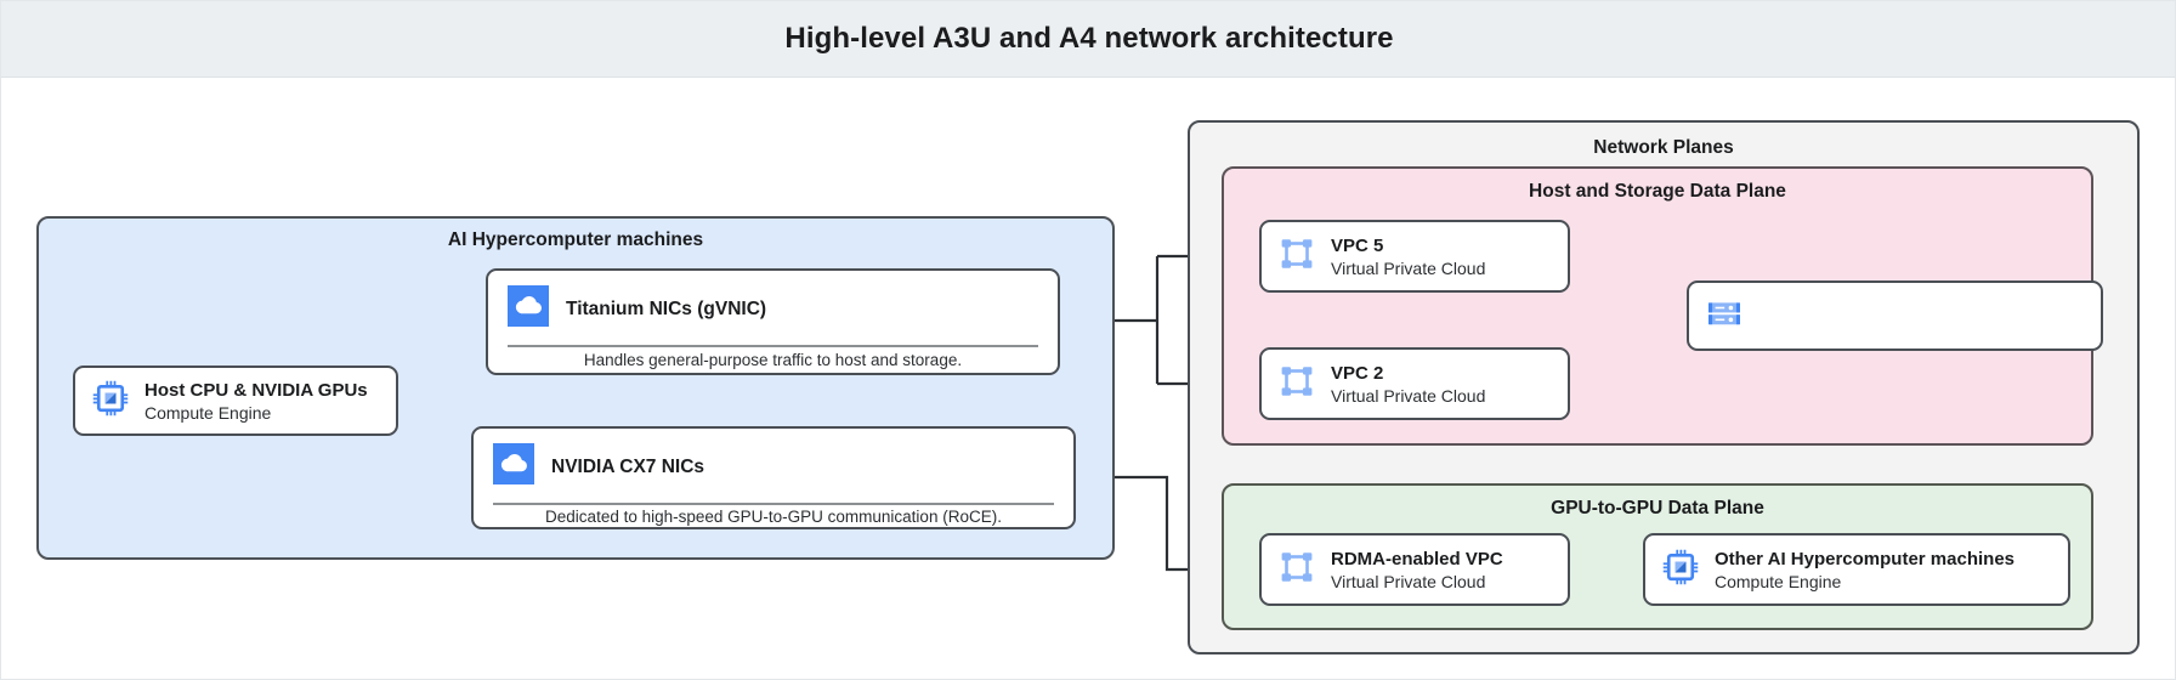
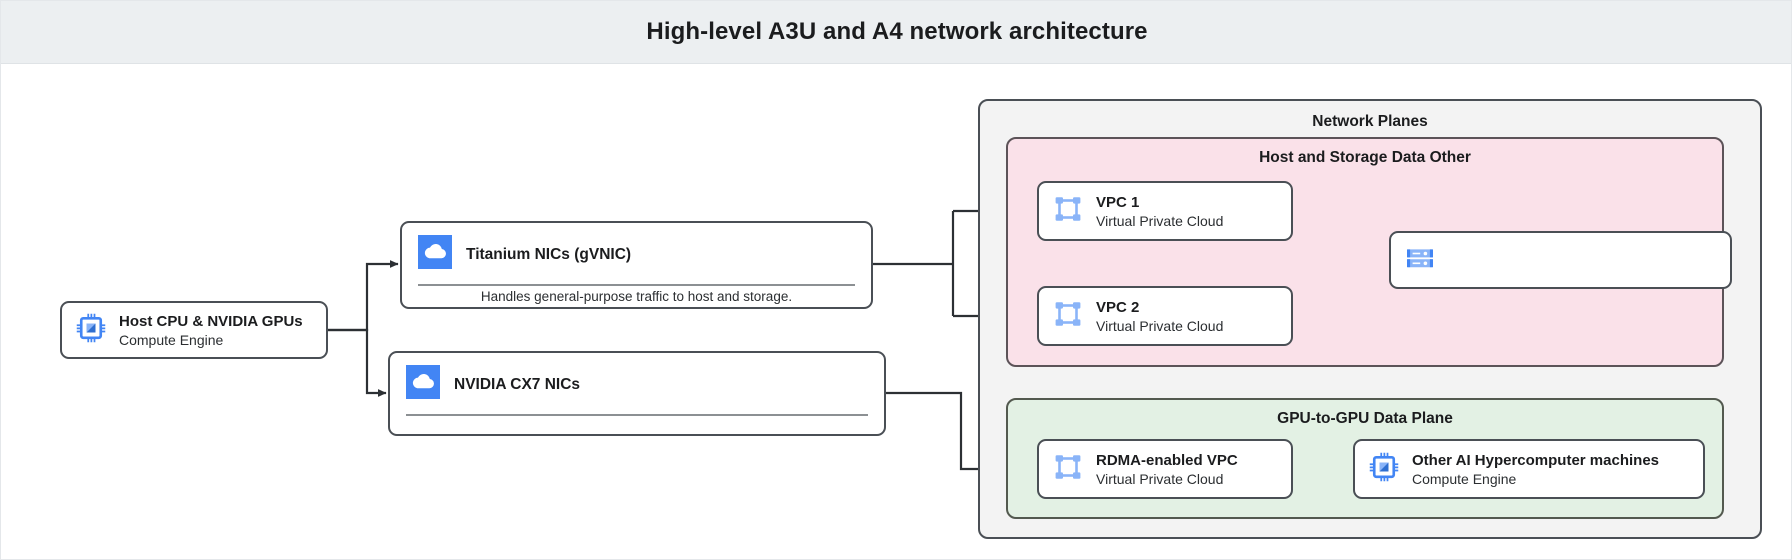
  High-level A3U and A4 network architecture
- AI Hypercomputer machines
  Host CPU & NVIDIA GPUs
  Compute Engine
  Titanium NICs (gVNIC)
  Handles general-purpose traffic to host and storage.
  NVIDIA CX7 NICs
- Dedicated to high-speed GPU-to-GPU communication (RoCE).
  Network Planes
- Host and Storage Data Plane
+ Host and Storage Data Other
- VPC 5
+ VPC 1
  Virtual Private Cloud
  VPC 2
  Virtual Private Cloud
  GPU-to-GPU Data Plane
  RDMA-enabled VPC
  Virtual Private Cloud
  Other AI Hypercomputer machines
  Compute Engine
